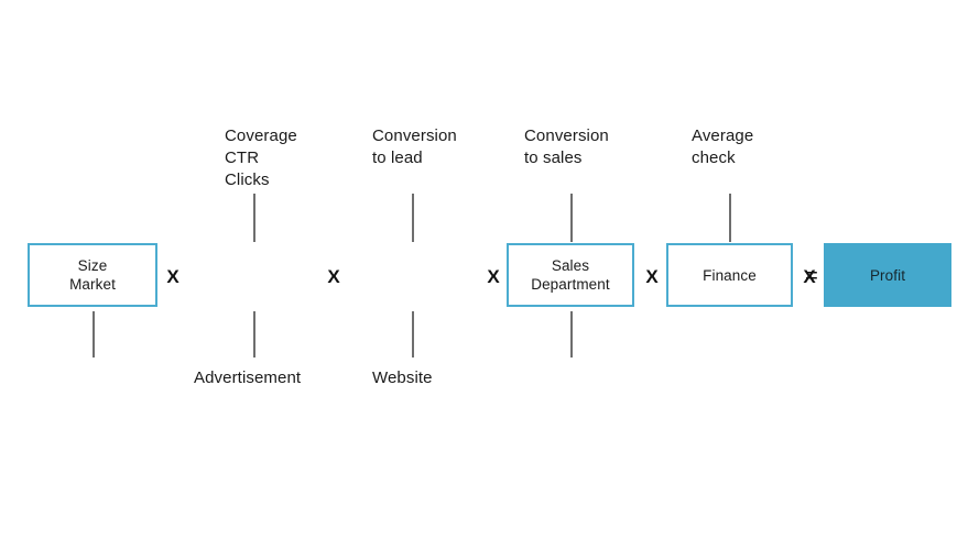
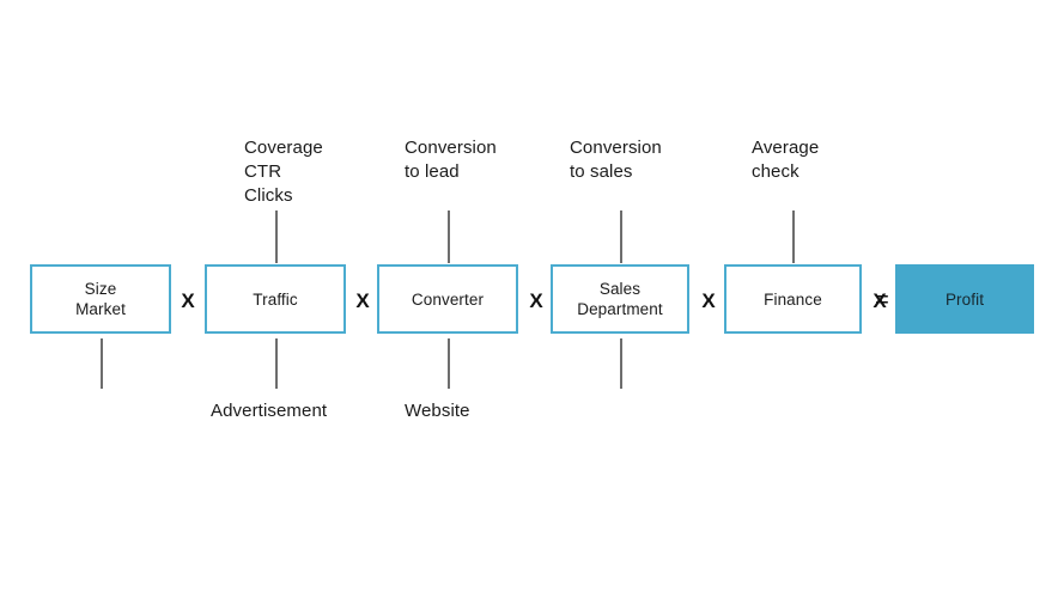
  Coverage
  CTR
  Clicks
  Conversion
  to lead
  Conversion
  to sales
  Average
  check
  Size
  Market
+ Traffic
+ Converter
  Sales
  Department
  Finance
  Profit
  X
  X
  X
  X
  X
  =
  Advertisement
  Website
